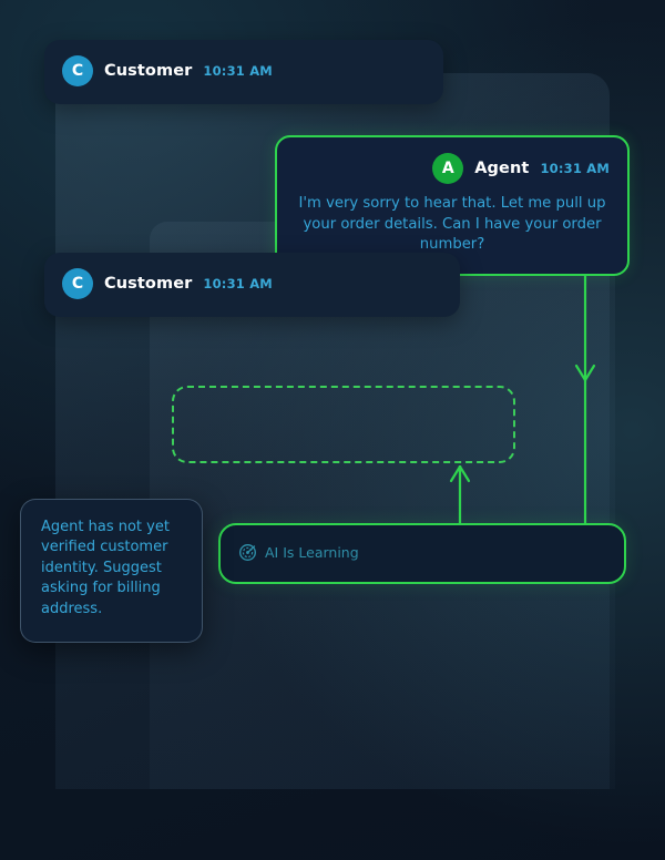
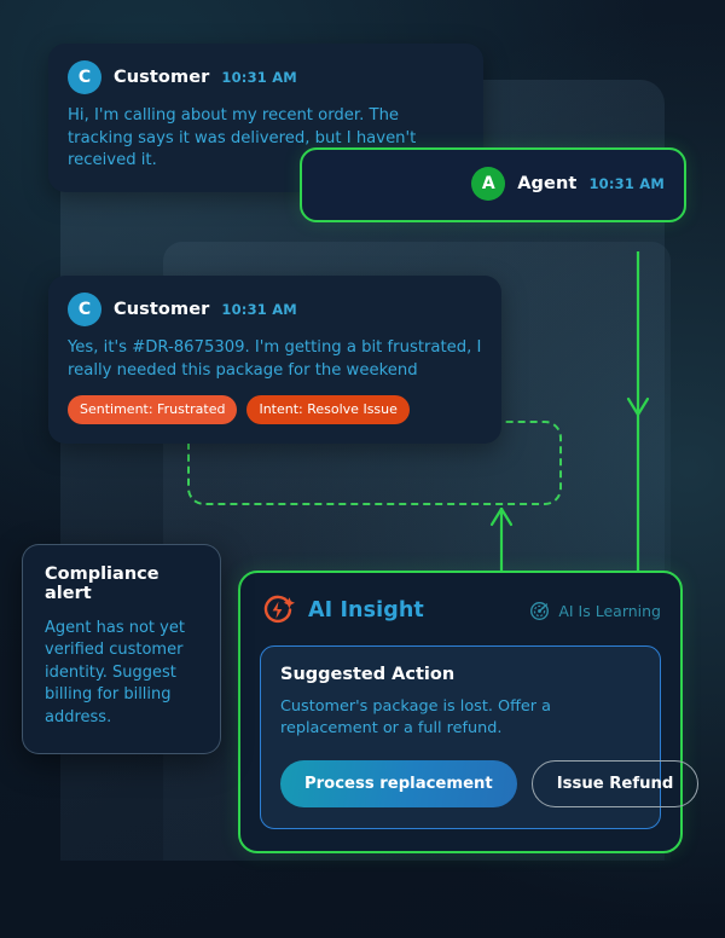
  C
  Customer
  10:31 AM
+ Hi, I'm calling about my recent order. The tracking says it was delivered, but I haven't received it.
  A
  Agent
  10:31 AM
- I'm very sorry to hear that. Let me pull up your order details. Can I have your order number?
  C
  Customer
  10:31 AM
+ Yes, it's #DR-8675309. I'm getting a bit frustrated, I really needed this package for the weekend
+ Sentiment: Frustrated
+ Intent: Resolve Issue
+ Compliance alert
- Agent has not yet verified customer identity. Suggest asking for billing address.
+ Agent has not yet verified customer identity. Suggest billing for billing address.
+ AI Insight
  AI Is Learning
+ Suggested Action
+ Customer's package is lost. Offer a replacement or a full refund.
+ Process replacement
+ Issue Refund
